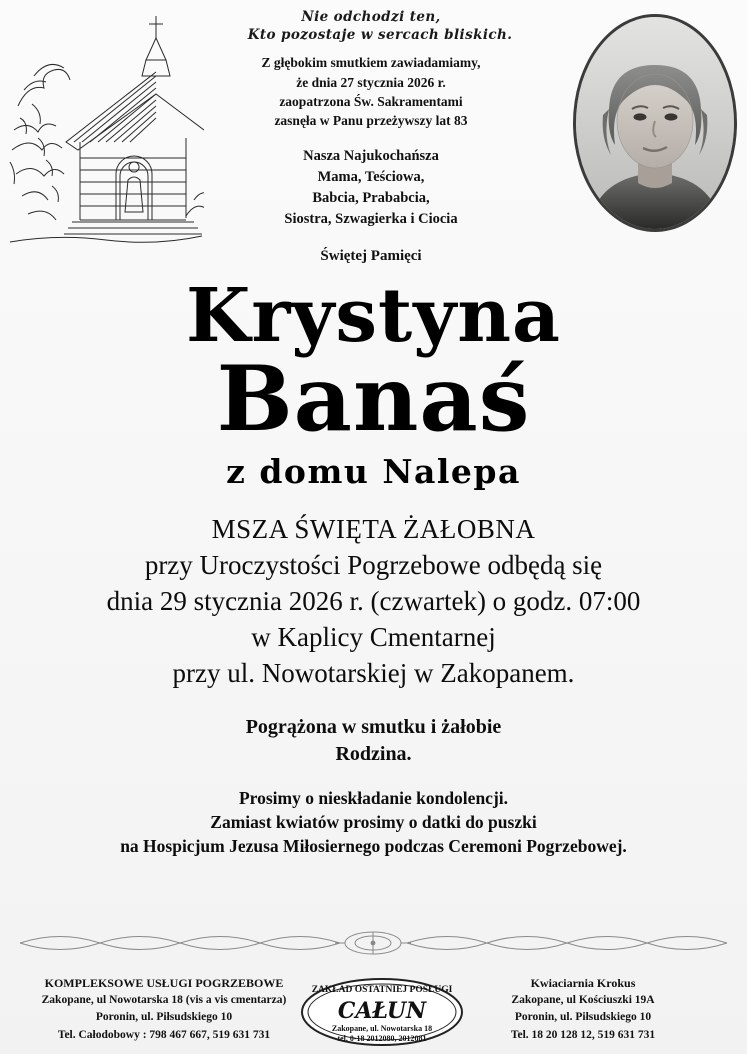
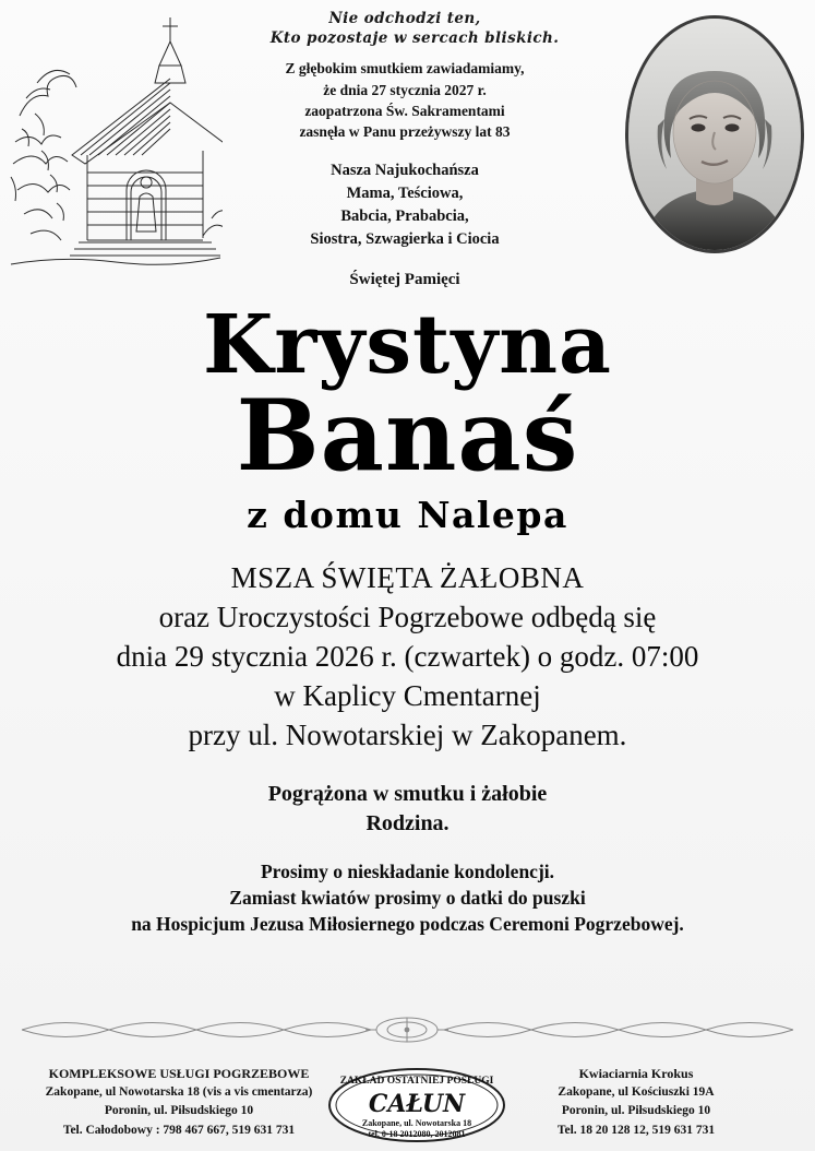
  Nie odchodzi ten,
  Kto pozostaje w sercach bliskich.
  Z głębokim smutkiem zawiadamiamy,
- że dnia 27 stycznia 2026 r.
+ że dnia 27 stycznia 2027 r.
  zaopatrzona Św. Sakramentami
  zasnęła w Panu przeżywszy lat 83
  Nasza Najukochańsza
  Mama, Teściowa,
  Babcia, Prababcia,
  Siostra, Szwagierka i Ciocia
  Świętej Pamięci
  Krystyna
  Banaś
  z domu Nalepa
  MSZA ŚWIĘTA ŻAŁOBNA
- przy Uroczystości Pogrzebowe odbędą się
+ oraz Uroczystości Pogrzebowe odbędą się
  dnia 29 stycznia 2026 r. (czwartek) o godz. 07:00
  w Kaplicy Cmentarnej
  przy ul. Nowotarskiej w Zakopanem.
  Pogrążona w smutku i żałobie
  Rodzina.
  Prosimy o nieskładanie kondolencji.
  Zamiast kwiatów prosimy o datki do puszki
  na Hospicjum Jezusa Miłosiernego podczas Ceremoni Pogrzebowej.
  KOMPLEKSOWE USŁUGI POGRZEBOWE
  Zakopane, ul Nowotarska 18 (vis a vis cmentarza)
  Poronin, ul. Piłsudskiego 10
  Tel. Całodobowy : 798 467 667, 519 631 731
  ZAKŁAD OSTATNIEJ POSŁUGI
  CAŁUN
  Zakopane, ul. Nowotarska 18
  tel. 0-18 2012080, 2012081
  Kwiaciarnia Krokus
  Zakopane, ul Kościuszki 19A
  Poronin, ul. Piłsudskiego 10
  Tel. 18 20 128 12, 519 631 731
